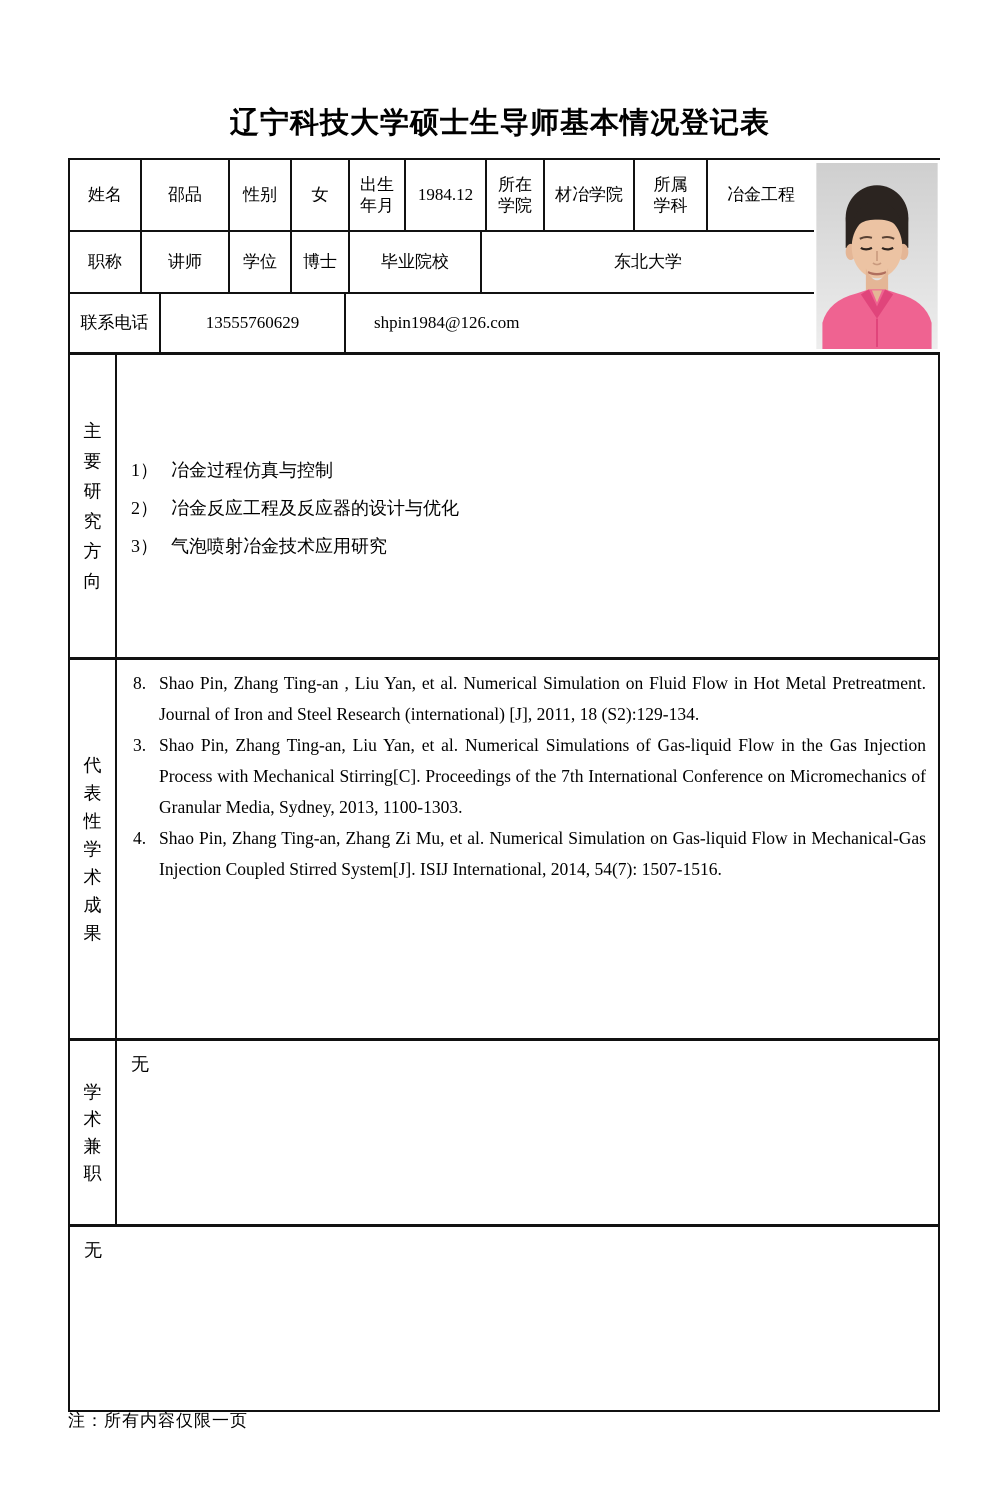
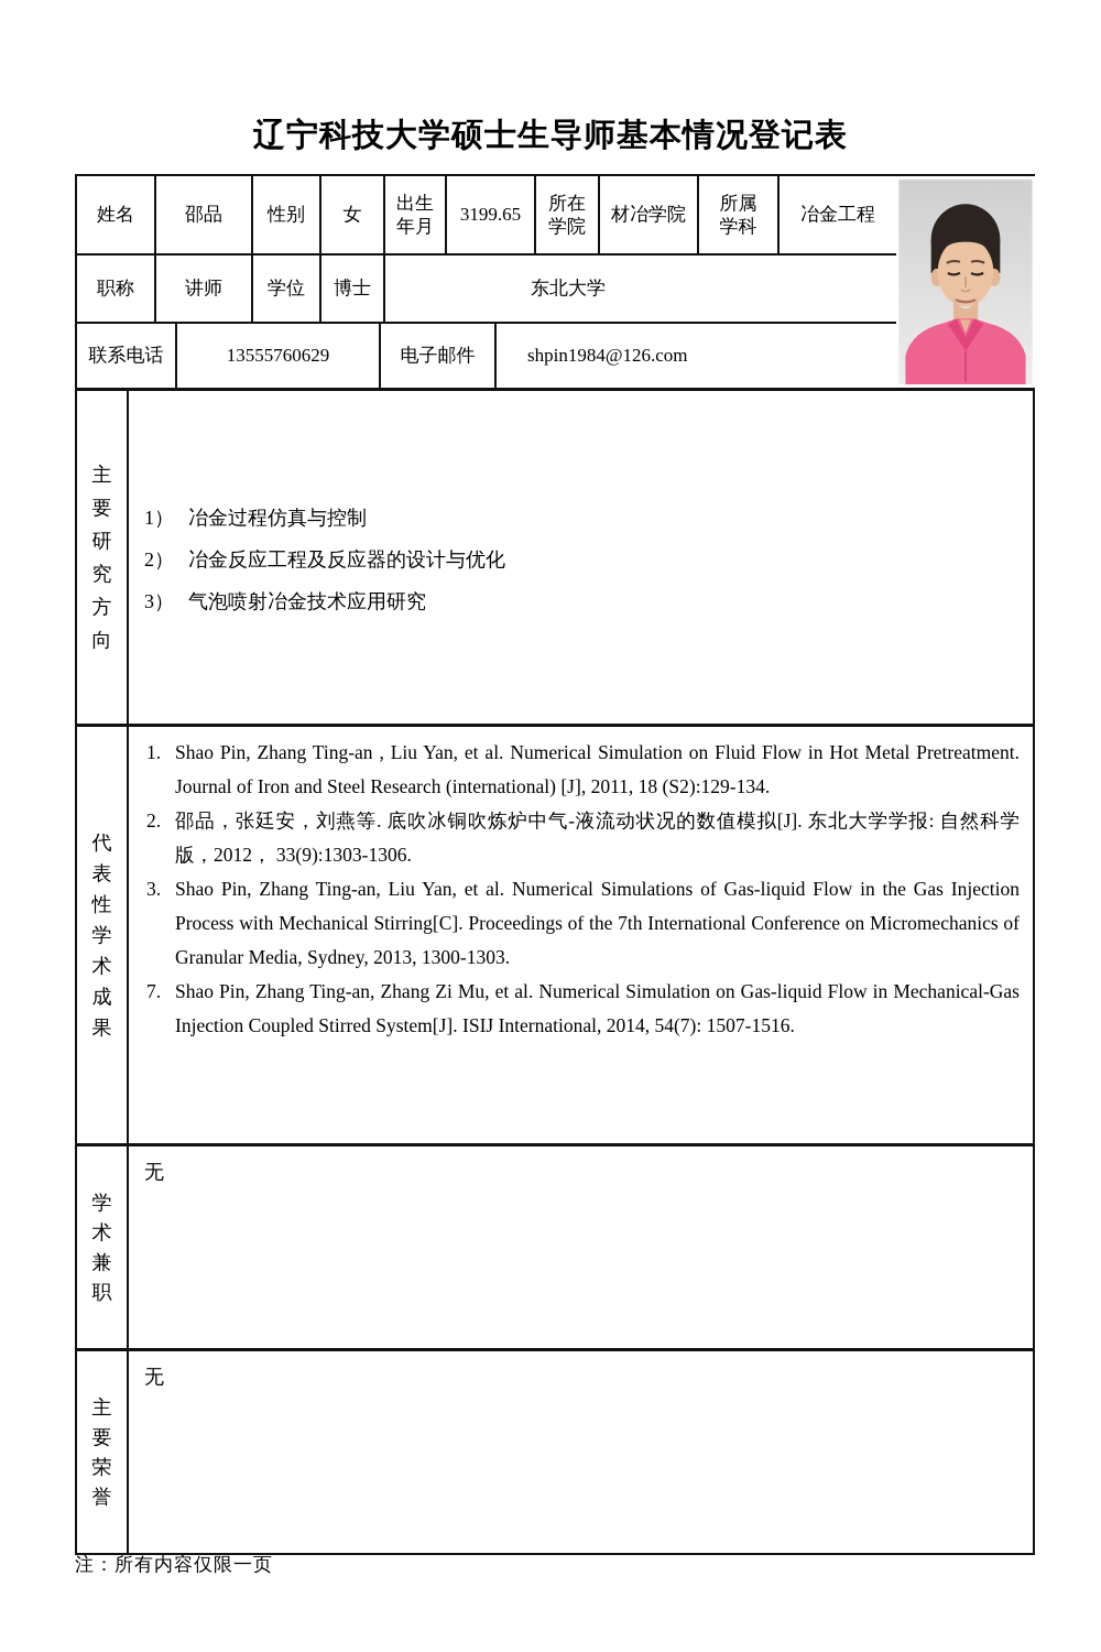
  辽宁科技大学硕士生导师基本情况登记表
  姓名
  邵品
  性别
  女
  出生年月
- 1984.12
+ 3199.65
  所在学院
  材冶学院
  所属学科
  冶金工程
  职称
  讲师
  学位
  博士
- 毕业院校
  东北大学
  联系电话
  13555760629
+ 电子邮件
  shpin1984@126.com
  主要研究方向
  1）
  冶金过程仿真与控制
  2）
  冶金反应工程及反应器的设计与优化
  3）
  气泡喷射冶金技术应用研究
  代表性学术成果
- 8.
+ 1.
  Shao Pin, Zhang Ting-an , Liu Yan, et al. Numerical Simulation on Fluid Flow in Hot Metal Pretreatment. Journal of Iron and Steel Research (international) [J], 2011, 18 (S2):129-134.
+ 2.
+ 邵品，张廷安，刘燕等. 底吹冰铜吹炼炉中气-液流动状况的数值模拟[J]. 东北大学学报: 自然科学版，2012， 33(9):1303-1306.
  3.
- Shao Pin, Zhang Ting-an, Liu Yan, et al. Numerical Simulations of Gas-liquid Flow in the Gas Injection Process with Mechanical Stirring[C]. Proceedings of the 7th International Conference on Micromechanics of Granular Media, Sydney, 2013, 1100-1303.
+ Shao Pin, Zhang Ting-an, Liu Yan, et al. Numerical Simulations of Gas-liquid Flow in the Gas Injection Process with Mechanical Stirring[C]. Proceedings of the 7th International Conference on Micromechanics of Granular Media, Sydney, 2013, 1300-1303.
- 4.
+ 7.
  Shao Pin, Zhang Ting-an, Zhang Zi Mu, et al. Numerical Simulation on Gas-liquid Flow in Mechanical-Gas Injection Coupled Stirred System[J]. ISIJ International, 2014, 54(7): 1507-1516.
  学术兼职
  无
+ 主要荣誉
  无
  注：所有内容仅限一页
